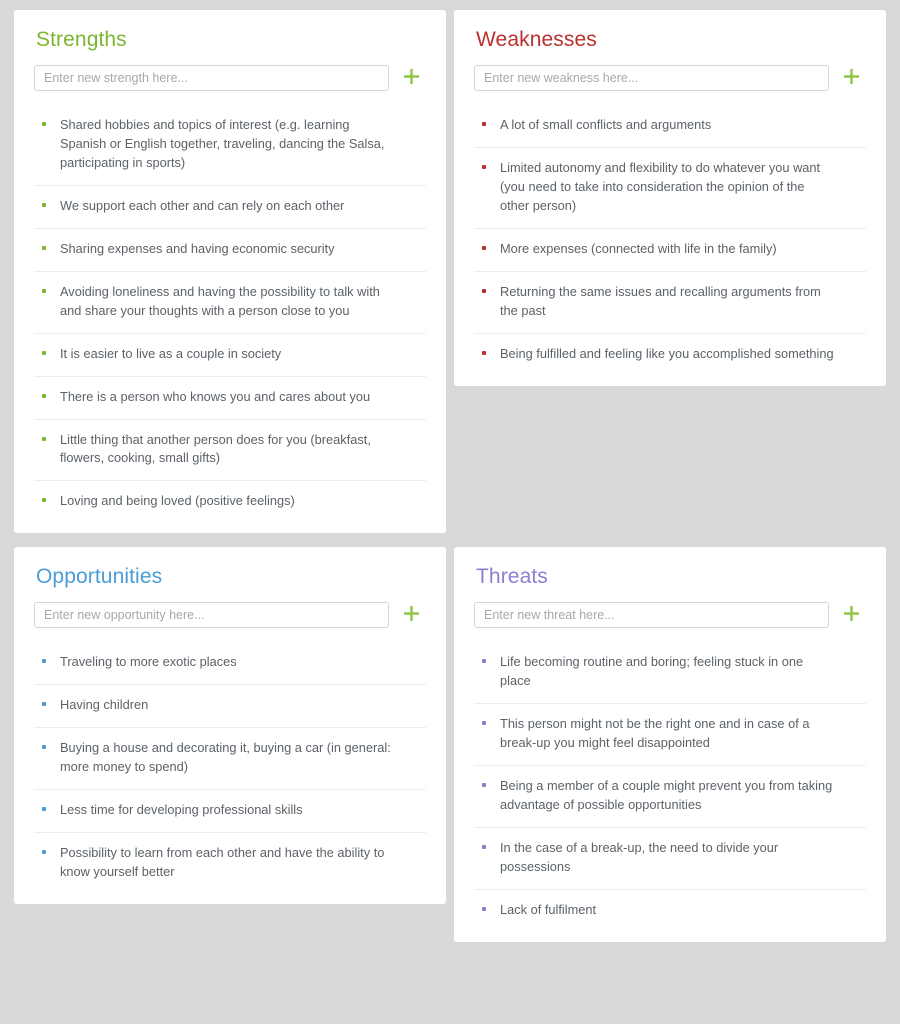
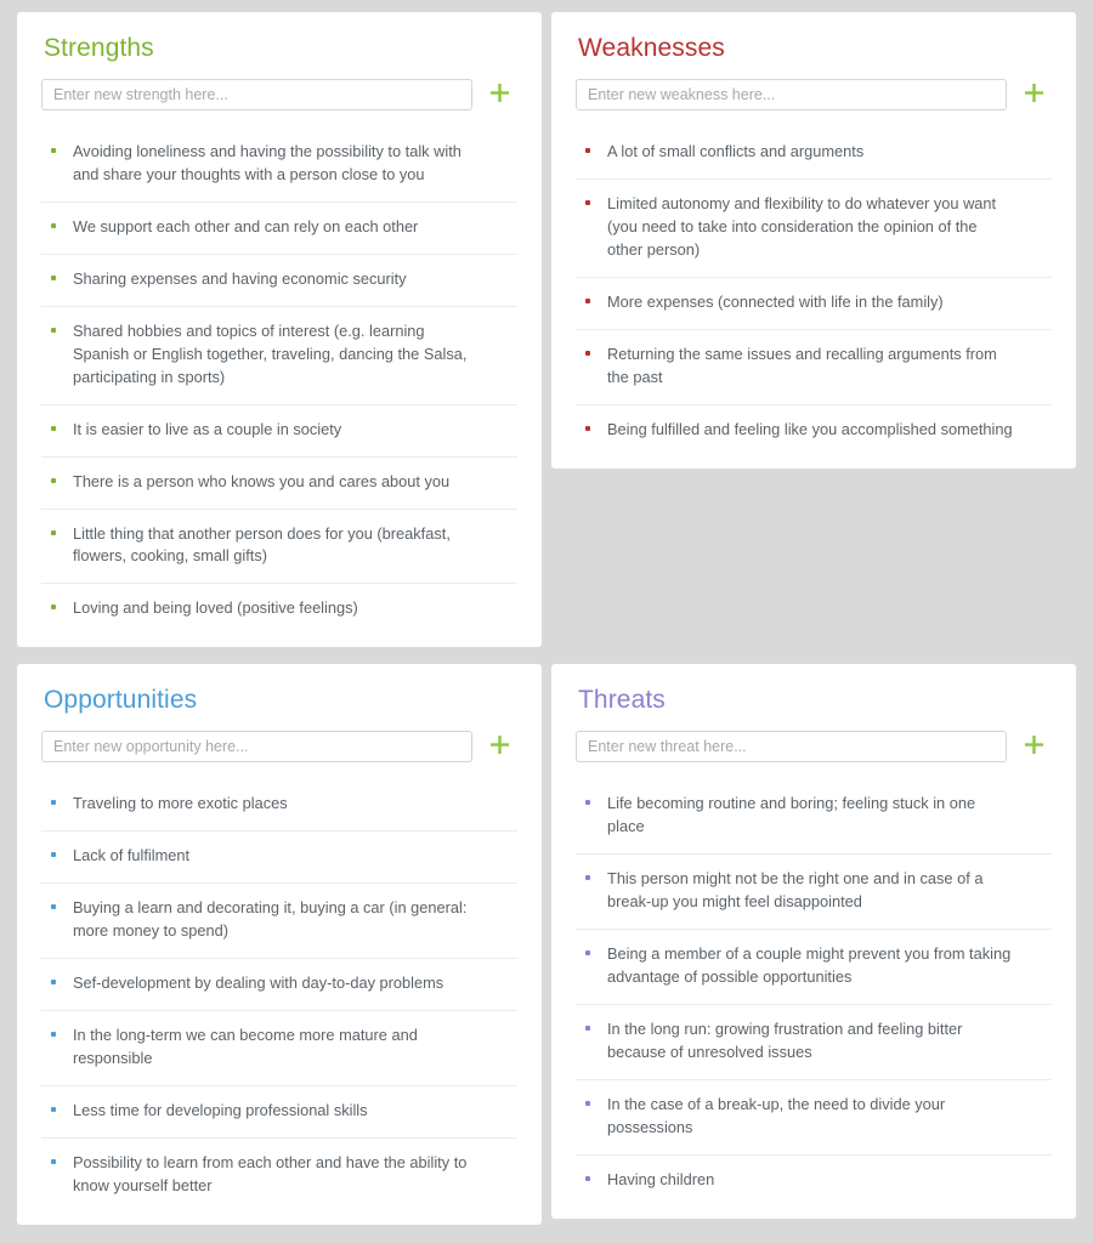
  Strengths
  Enter new strength here...
- Shared hobbies and topics of interest (e.g. learning Spanish or English together, traveling, dancing the Salsa, participating in sports)
+ Avoiding loneliness and having the possibility to talk with and share your thoughts with a person close to you
  We support each other and can rely on each other
  Sharing expenses and having economic security
- Avoiding loneliness and having the possibility to talk with and share your thoughts with a person close to you
+ Shared hobbies and topics of interest (e.g. learning Spanish or English together, traveling, dancing the Salsa, participating in sports)
  It is easier to live as a couple in society
  There is a person who knows you and cares about you
  Little thing that another person does for you (breakfast, flowers, cooking, small gifts)
  Loving and being loved (positive feelings)
  Weaknesses
  Enter new weakness here...
  A lot of small conflicts and arguments
  Limited autonomy and flexibility to do whatever you want (you need to take into consideration the opinion of the other person)
  More expenses (connected with life in the family)
  Returning the same issues and recalling arguments from the past
  Being fulfilled and feeling like you accomplished something
  Opportunities
  Enter new opportunity here...
  Traveling to more exotic places
- Having children
+ Lack of fulfilment
- Buying a house and decorating it, buying a car (in general: more money to spend)
+ Buying a learn and decorating it, buying a car (in general: more money to spend)
+ Sef-development by dealing with day-to-day problems
+ In the long-term we can become more mature and responsible
  Less time for developing professional skills
  Possibility to learn from each other and have the ability to know yourself better
  Threats
  Enter new threat here...
  Life becoming routine and boring; feeling stuck in one place
  This person might not be the right one and in case of a break-up you might feel disappointed
  Being a member of a couple might prevent you from taking advantage of possible opportunities
+ In the long run: growing frustration and feeling bitter because of unresolved issues
  In the case of a break-up, the need to divide your possessions
- Lack of fulfilment
+ Having children
